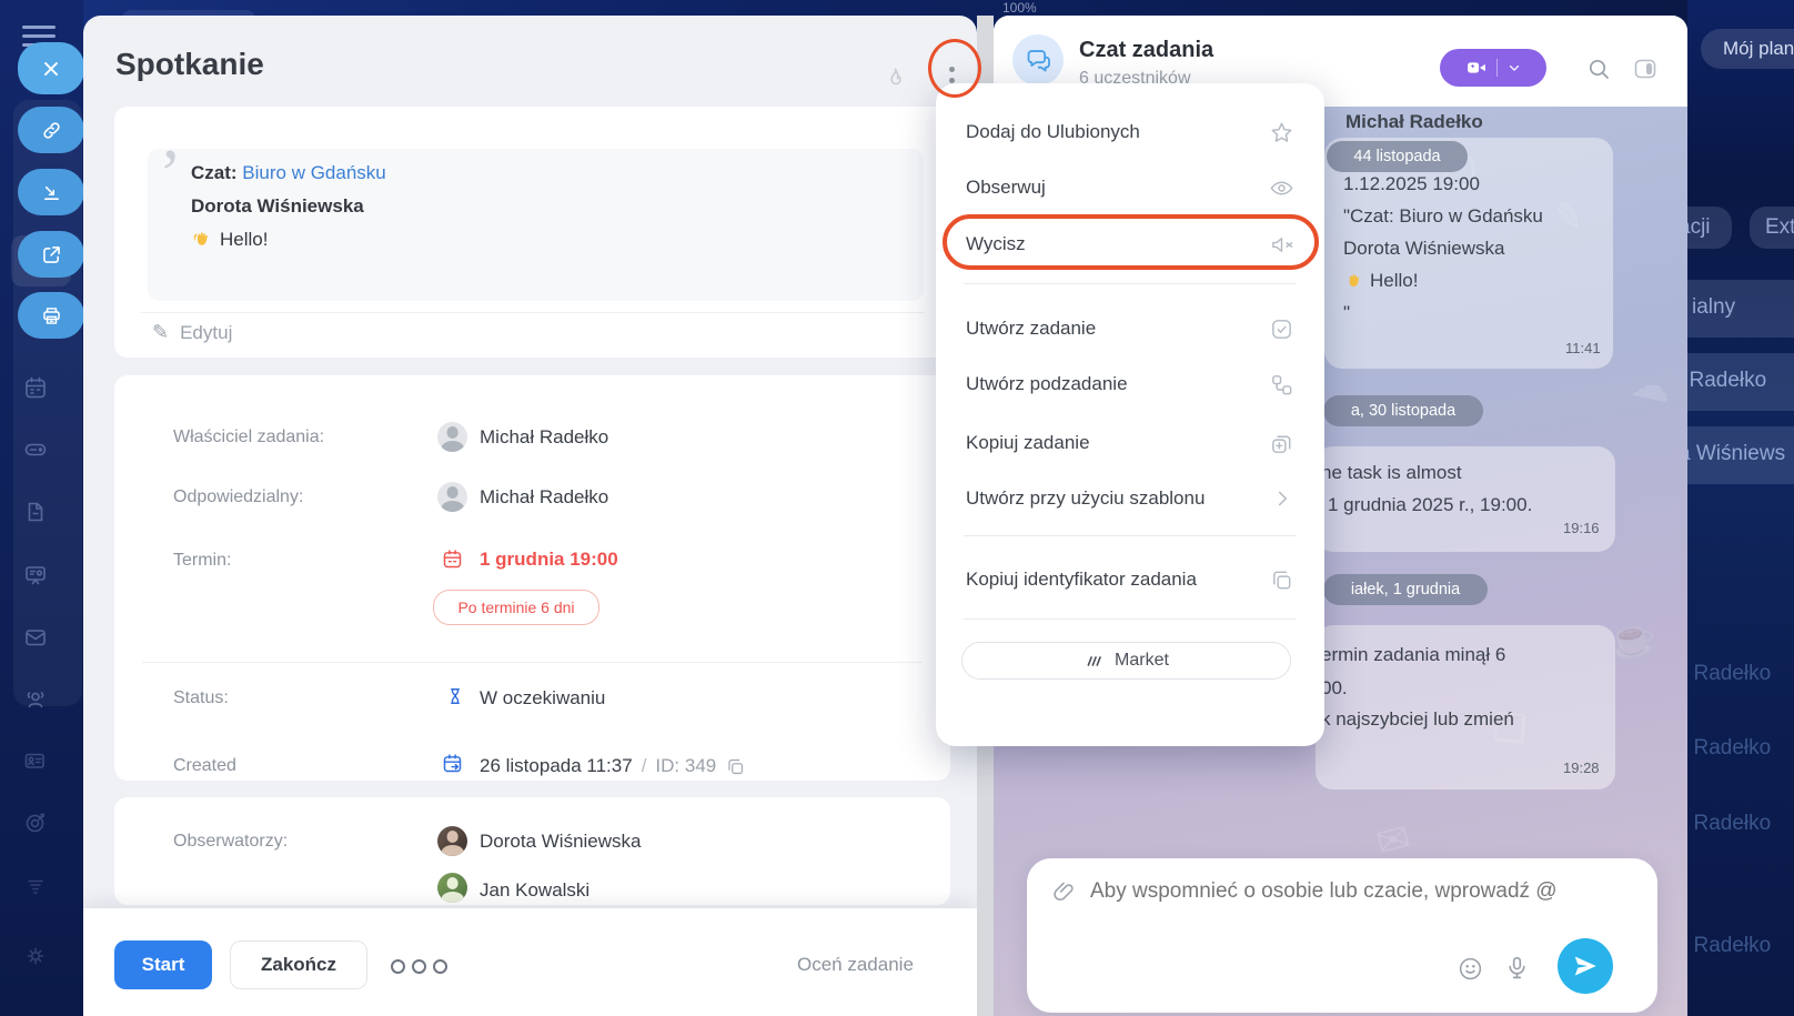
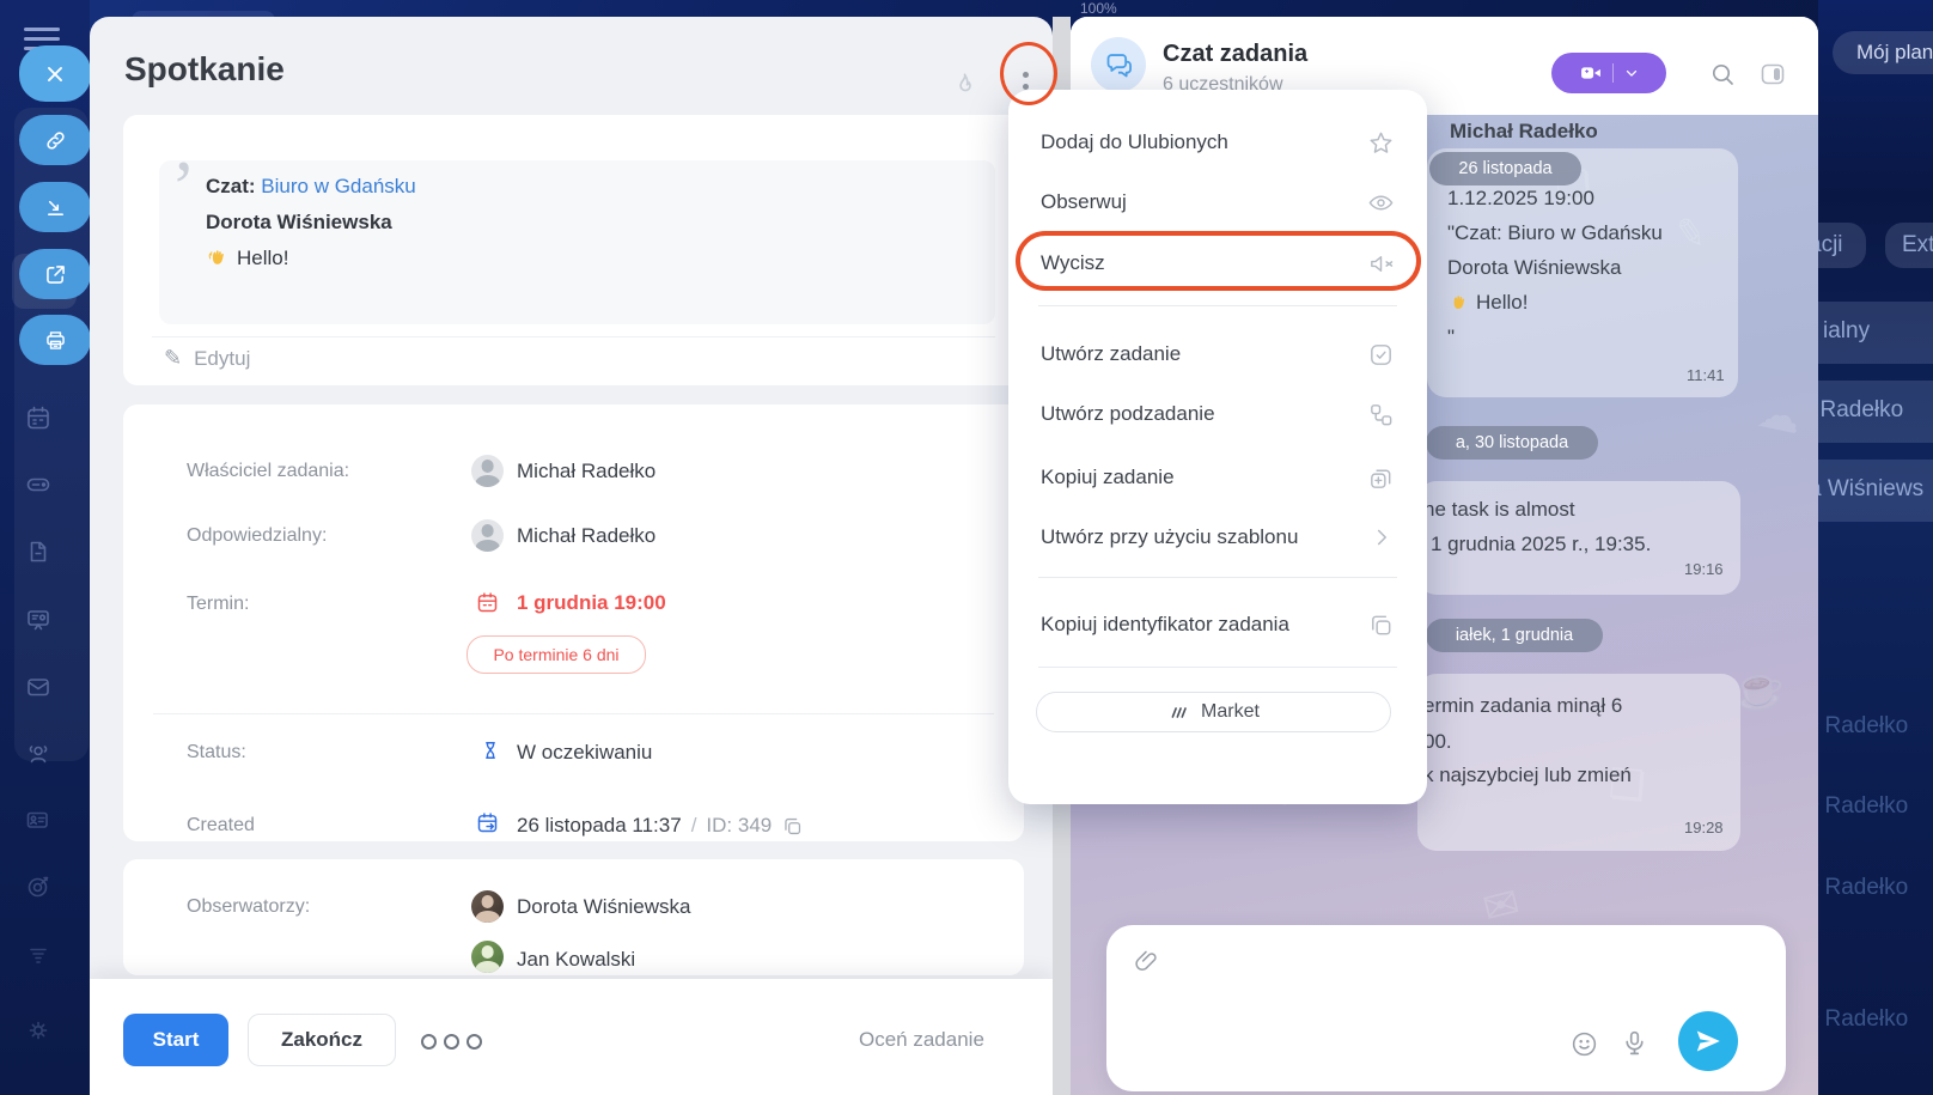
  100%
  Mój plan
  cji
  Ext
  ialny
  Radełko
  Wiśniews
  Radełko
  Radełko
  Radełko
  Radełko
  Spotkanie
  ’
  Czat: Biuro w Gdańsku
  Dorota Wiśniewska
  Hello!
  ✎
  Edytuj
  Właściciel zadania:
  Michał Radełko
  Odpowiedzialny:
  Michał Radełko
  Termin:
  1 grudnia 19:00
  Po terminie 6 dni
  Status:
  W oczekiwaniu
  Created
  26 listopada 11:37
  /
  ID: 349
  Obserwatorzy:
  Dorota Wiśniewska
  Jan Kowalski
  Start
  Zakończ
  Oceń zadanie
  Czat zadania
  6 uczestników
  Michał Radełko
- 44 listopada
+ 26 listopada
  1.12.2025 19:00
  "Czat: Biuro w Gdańsku
  Dorota Wiśniewska
  Hello!
  "
  11:41
  a, 30 listopada
  he task is almost
- 1 grudnia 2025 r., 19:00.
+ 1 grudnia 2025 r., 19:35.
  19:16
  iałek, 1 grudnia
  ermin zadania minął 6
  00.
  k najszybciej lub zmień
  19:28
- Aby wspomnieć o osobie lub czacie, wprowadź @
  Dodaj do Ulubionych
  Obserwuj
  Wycisz
  Utwórz zadanie
  Utwórz podzadanie
  Kopiuj zadanie
  Utwórz przy użyciu szablonu
  Kopiuj identyfikator zadania
  Market
